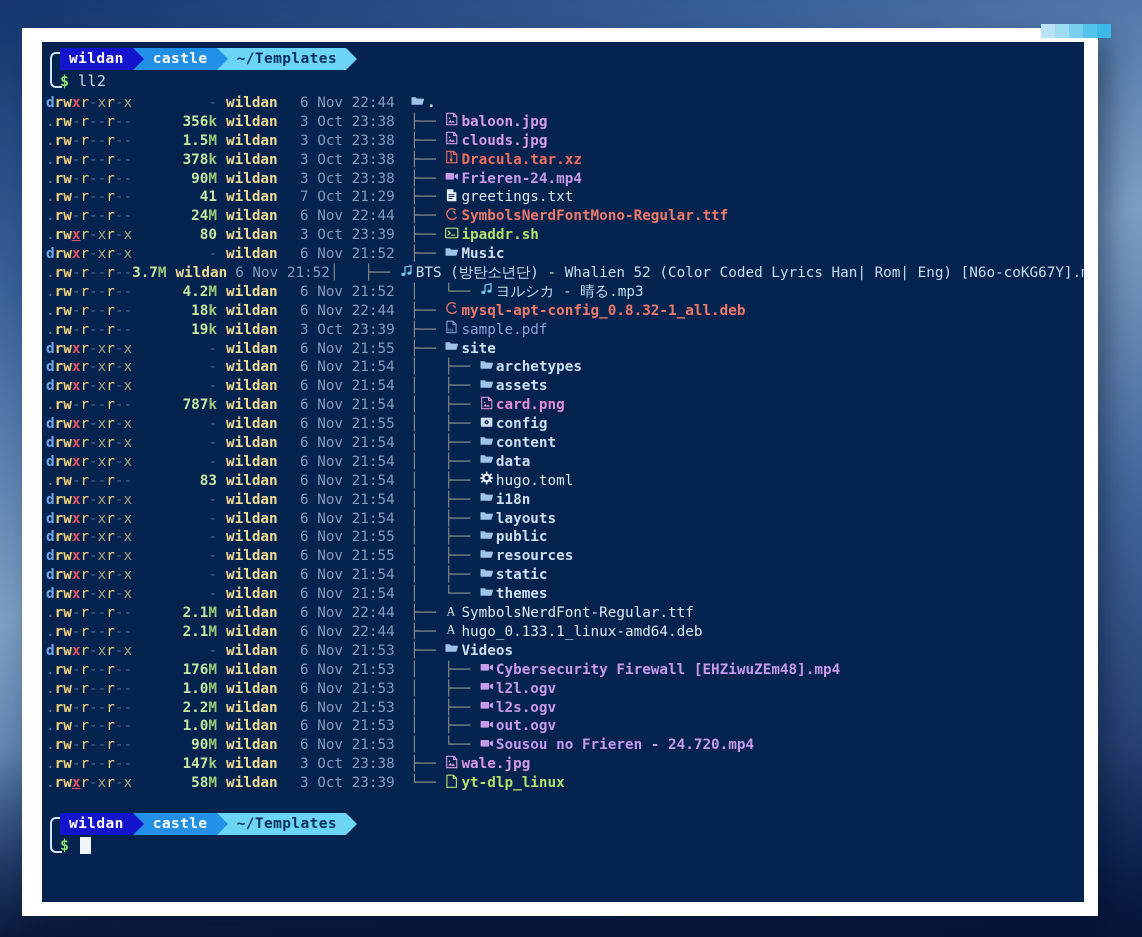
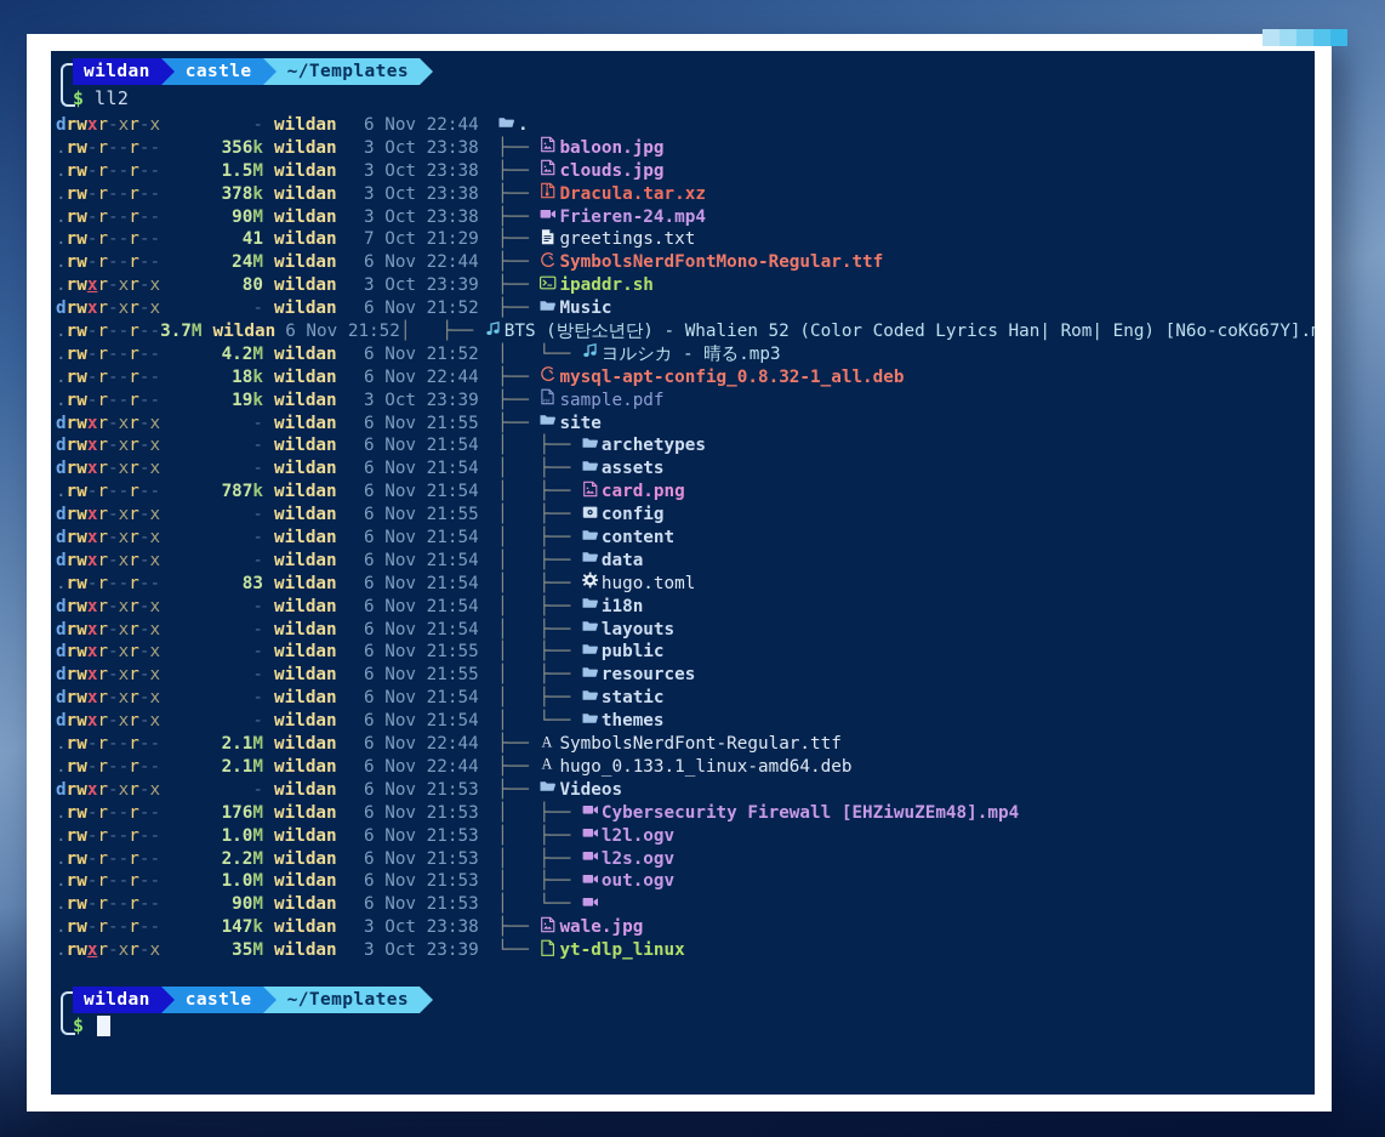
  wildan
  castle
  ~/Templates
  $
  ll2
  drwxr-xr-x
  -
  wildan
  6 Nov 22:44
  .
  .rw-r--r--
  356k
  wildan
  3 Oct 23:38
  ├──
  baloon.jpg
  .rw-r--r--
  1.5M
  wildan
  3 Oct 23:38
  ├──
  clouds.jpg
  .rw-r--r--
  378k
  wildan
  3 Oct 23:38
  ├──
  Dracula.tar.xz
  .rw-r--r--
  90M
  wildan
  3 Oct 23:38
  ├──
  Frieren-24.mp4
  .rw-r--r--
  41
  wildan
  7 Oct 21:29
  ├──
  greetings.txt
  .rw-r--r--
  24M
  wildan
  6 Nov 22:44
  ├──
  SymbolsNerdFontMono-Regular.ttf
  .rwxr-xr-x
  80
  wildan
  3 Oct 23:39
  ├──
  ipaddr.sh
  drwxr-xr-x
  -
  wildan
  6 Nov 21:52
  ├──
  Music
  .rw-r--r--
  3.7M
  wildan
  6 Nov 21:52
  │ ├──
  BTS (방탄소년단) - Whalien 52 (Color Coded Lyrics Han| Rom| Eng) [N6o-coKG67Y].
  .rw-r--r--
  4.2M
  wildan
  6 Nov 21:52
  │ └──
  ヨルシカ - 晴る.mp3
  .rw-r--r--
  18k
  wildan
  6 Nov 22:44
  ├──
  mysql-apt-config_0.8.32-1_all.deb
  .rw-r--r--
  19k
  wildan
  3 Oct 23:39
  ├──
  sample.pdf
  drwxr-xr-x
  -
  wildan
  6 Nov 21:55
  ├──
  site
  drwxr-xr-x
  -
  wildan
  6 Nov 21:54
  │ ├──
  archetypes
  drwxr-xr-x
  -
  wildan
  6 Nov 21:54
  │ ├──
  assets
  .rw-r--r--
  787k
  wildan
  6 Nov 21:54
  │ ├──
  card.png
  drwxr-xr-x
  -
  wildan
  6 Nov 21:55
  │ ├──
  config
  drwxr-xr-x
  -
  wildan
  6 Nov 21:54
  │ ├──
  content
  drwxr-xr-x
  -
  wildan
  6 Nov 21:54
  │ ├──
  data
  .rw-r--r--
  83
  wildan
  6 Nov 21:54
  │ ├──
  hugo.toml
  drwxr-xr-x
  -
  wildan
  6 Nov 21:54
  │ ├──
  i18n
  drwxr-xr-x
  -
  wildan
  6 Nov 21:54
  │ ├──
  layouts
  drwxr-xr-x
  -
  wildan
  6 Nov 21:55
  │ ├──
  public
  drwxr-xr-x
  -
  wildan
  6 Nov 21:55
  │ ├──
  resources
  drwxr-xr-x
  -
  wildan
  6 Nov 21:54
  │ ├──
  static
  drwxr-xr-x
  -
  wildan
  6 Nov 21:54
  │ └──
  themes
  .rw-r--r--
  2.1M
  wildan
  6 Nov 22:44
  ├──
  A
  SymbolsNerdFont-Regular.ttf
  .rw-r--r--
  2.1M
  wildan
  6 Nov 22:44
  ├──
  A
  hugo_0.133.1_linux-amd64.deb
  drwxr-xr-x
  -
  wildan
  6 Nov 21:53
  ├──
  Videos
  .rw-r--r--
  176M
  wildan
  6 Nov 21:53
  │ ├──
  Cybersecurity Firewall [EHZiwuZEm48].mp4
  .rw-r--r--
  1.0M
  wildan
  6 Nov 21:53
  │ ├──
  l2l.ogv
  .rw-r--r--
  2.2M
  wildan
  6 Nov 21:53
  │ ├──
  l2s.ogv
  .rw-r--r--
  1.0M
  wildan
  6 Nov 21:53
  │ ├──
  out.ogv
  .rw-r--r--
  90M
  wildan
  6 Nov 21:53
  │ └──
- Sousou no Frieren - 24.720.mp4
  .rw-r--r--
  147k
  wildan
  3 Oct 23:38
  ├──
  wale.jpg
  .rwxr-xr-x
- 58M
+ 35M
  wildan
  3 Oct 23:39
  └──
  yt-dlp_linux
  wildan
  castle
  ~/Templates
  $
